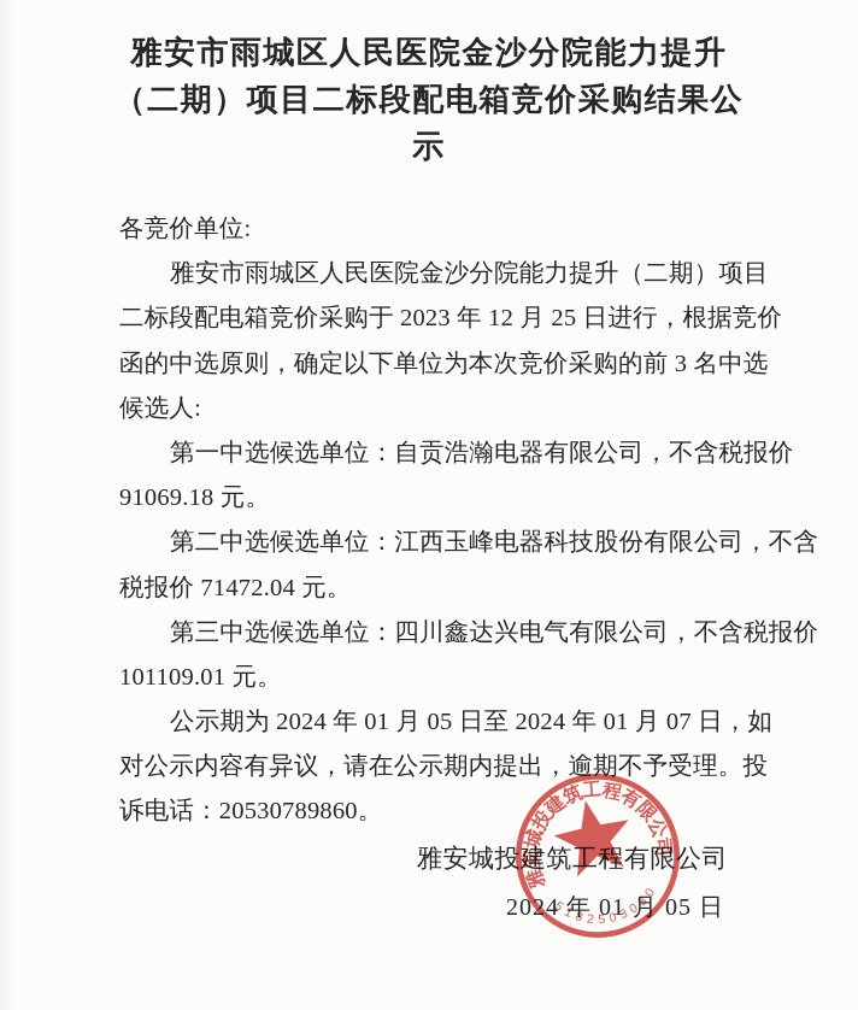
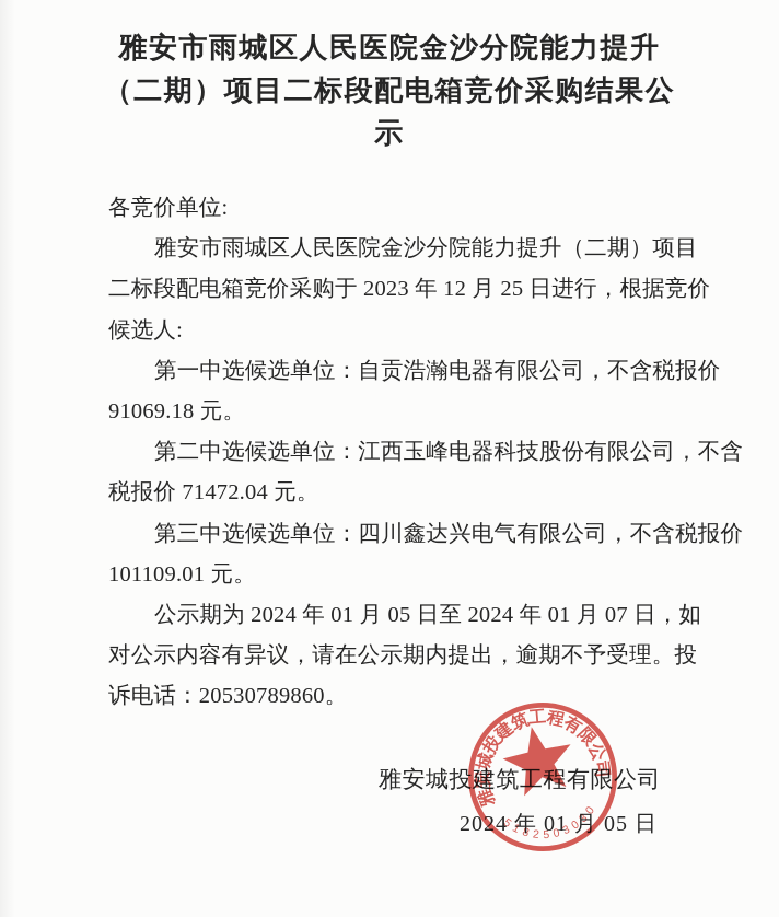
  雅安市雨城区人民医院金沙分院能力提升
  （二期）项目二标段配电箱竞价采购结果公
  示
  各竞价单位:
  雅安市雨城区人民医院金沙分院能力提升（二期）项目
  二标段配电箱竞价采购于 2023 年 12 月 25 日进行，根据竞价
- 函的中选原则，确定以下单位为本次竞价采购的前 3 名中选
  候选人:
  第一中选候选单位：自贡浩瀚电器有限公司，不含税报价
  91069.18 元。
  第二中选候选单位：江西玉峰电器科技股份有限公司，不含
  税报价 71472.04 元。
  第三中选候选单位：四川鑫达兴电气有限公司，不含税报价
  101109.01 元。
  公示期为 2024 年 01 月 05 日至 2024 年 01 月 07 日，如
  对公示内容有异议，请在公示期内提出，逾期不予受理。投
  诉电话：20530789860。
  雅安城投建筑工程有限公司
  2024 年 01 月 05 日
